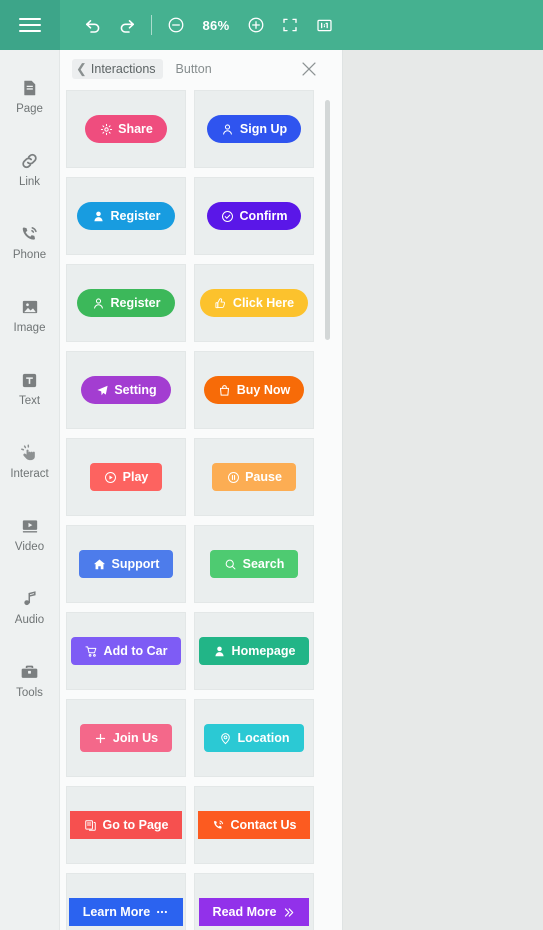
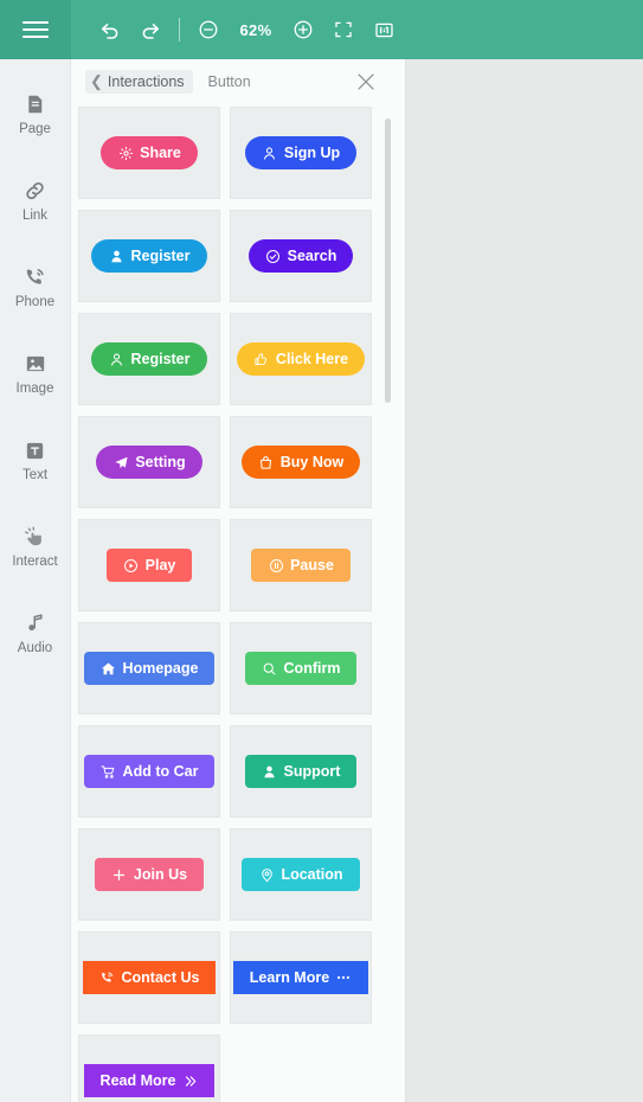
- 86%
+ 62%
  Page
  Link
  Phone
  Image
  Text
  Interact
- Video
  Audio
- Tools
  ❮
  Interactions
  Button
  Share
  Sign Up
  Register
- Confirm
+ Search
  Register
  Click Here
  Setting
  Buy Now
  Play
  Pause
- Support
+ Homepage
- Search
+ Confirm
  Add to Car
- Homepage
+ Support
  Join Us
  Location
- Go to Page
  Contact Us
  Learn More
  Read More
